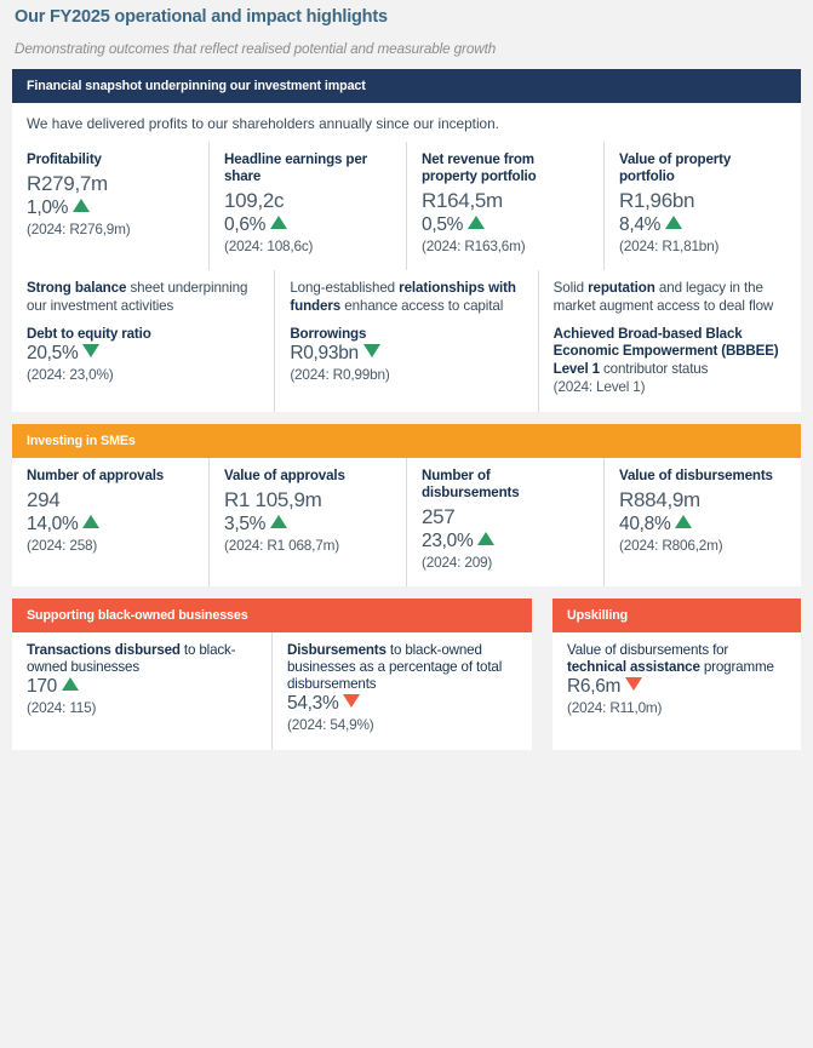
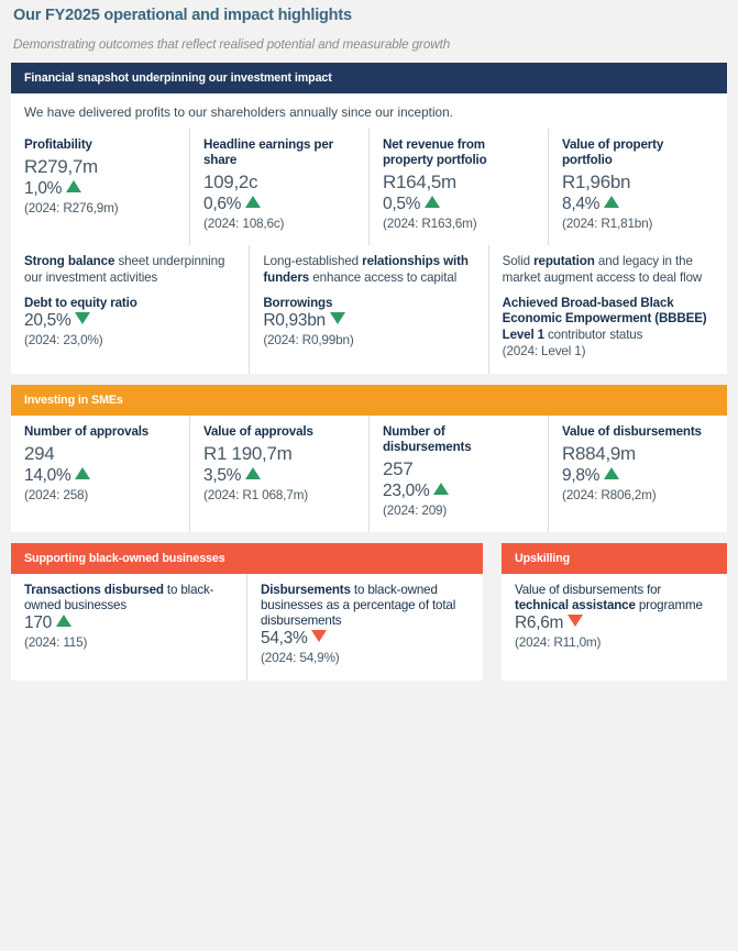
  Our FY2025 operational and impact highlights
  Demonstrating outcomes that reflect realised potential and measurable growth
  Financial snapshot underpinning our investment impact
  We have delivered profits to our shareholders annually since our inception.
  Profitability
  R279,7m
  1,0%
  (2024: R276,9m)
  Headline earnings per share
  109,2c
  0,6%
  (2024: 108,6c)
  Net revenue from property portfolio
  R164,5m
  0,5%
  (2024: R163,6m)
  Value of property portfolio
  R1,96bn
  8,4%
  (2024: R1,81bn)
  Strong balance sheet underpinning our investment activities
  Debt to equity ratio
  20,5%
  (2024: 23,0%)
  Long-established relationships with funders enhance access to capital
  Borrowings
  R0,93bn
  (2024: R0,99bn)
  Solid reputation and legacy in the market augment access to deal flow
  Achieved Broad-based Black Economic Empowerment (BBBEE) Level 1 contributor status
  (2024: Level 1)
  Investing in SMEs
  Number of approvals
  294
  14,0%
  (2024: 258)
  Value of approvals
- R1 105,9m
+ R1 190,7m
  3,5%
  (2024: R1 068,7m)
  Number of disbursements
  257
  23,0%
  (2024: 209)
  Value of disbursements
  R884,9m
- 40,8%
+ 9,8%
  (2024: R806,2m)
  Supporting black-owned businesses
  Transactions disbursed to black-owned businesses
  170
  (2024: 115)
  Disbursements to black-owned businesses as a percentage of total disbursements
  54,3%
  (2024: 54,9%)
  Upskilling
  Value of disbursements for technical assistance programme
  R6,6m
  (2024: R11,0m)
